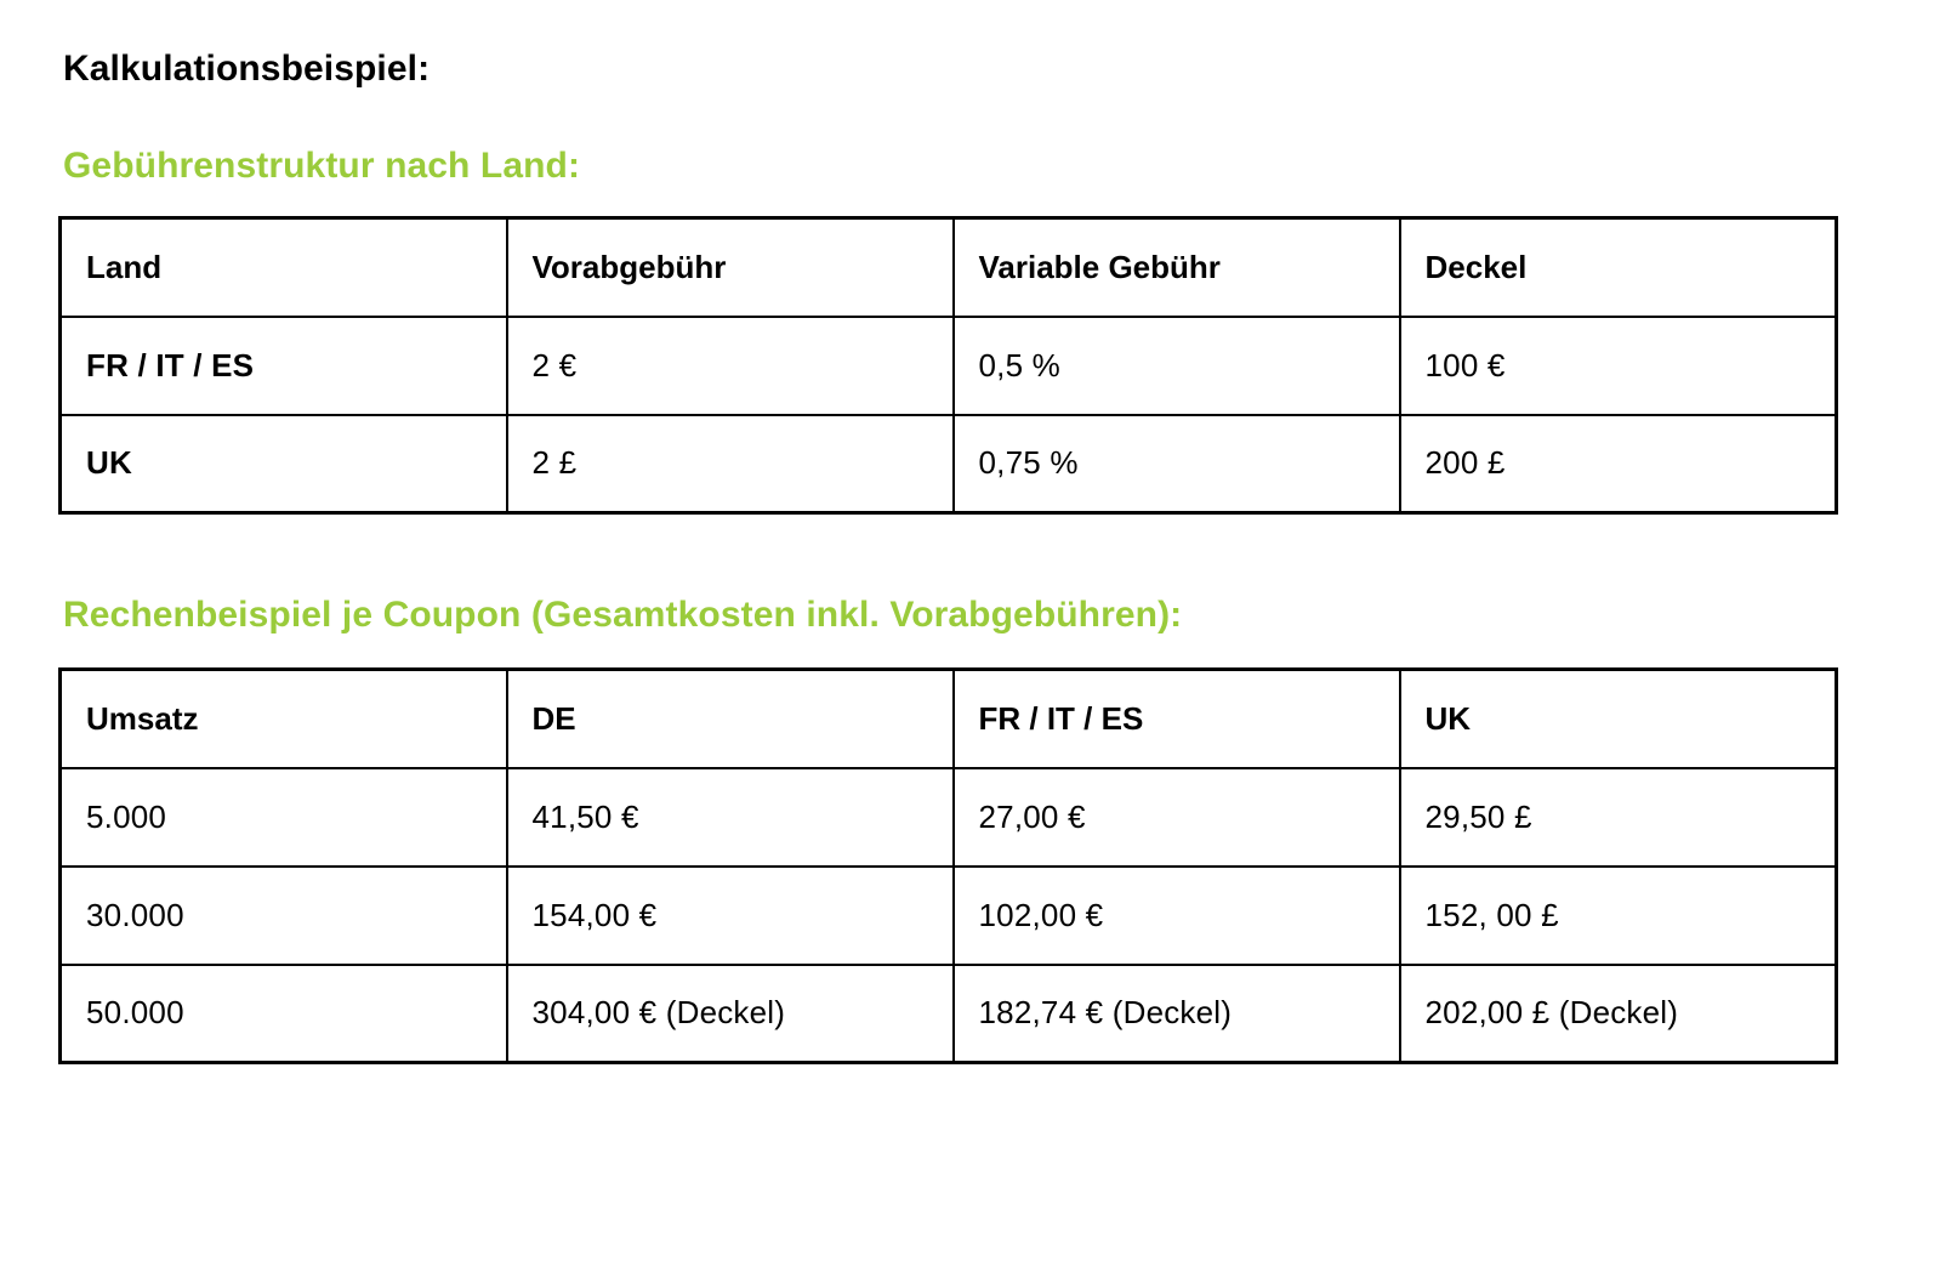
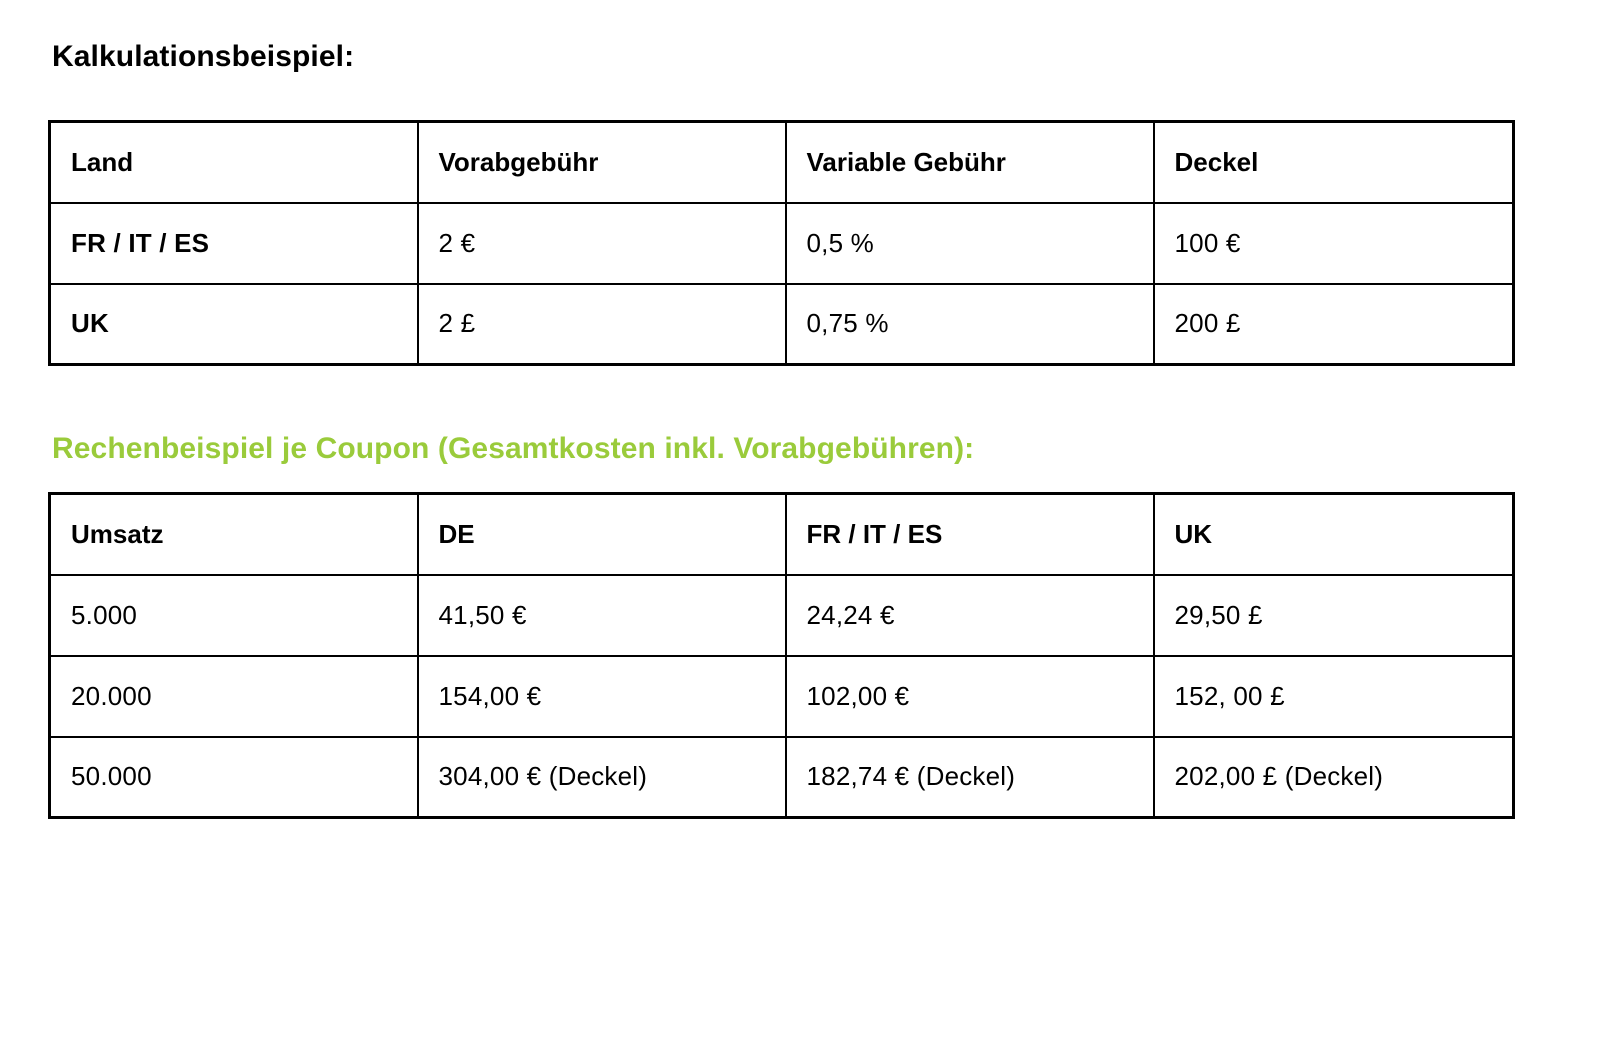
  Kalkulationsbeispiel:
- Gebührenstruktur nach Land:
  Land	Vorabgebühr	Variable Gebühr	Deckel
  FR / IT / ES	2 €	0,5 %	100 €
  UK	2 £	0,75 %	200 £
  Rechenbeispiel je Coupon (Gesamtkosten inkl. Vorabgebühren):
  Umsatz	DE	FR / IT / ES	UK
- 5.000	41,50 €	27,00 €	29,50 £
+ 5.000	41,50 €	24,24 €	29,50 £
- 30.000	154,00 €	102,00 €	152, 00 £
+ 20.000	154,00 €	102,00 €	152, 00 £
  50.000	304,00 € (Deckel)	182,74 € (Deckel)	202,00 £ (Deckel)
